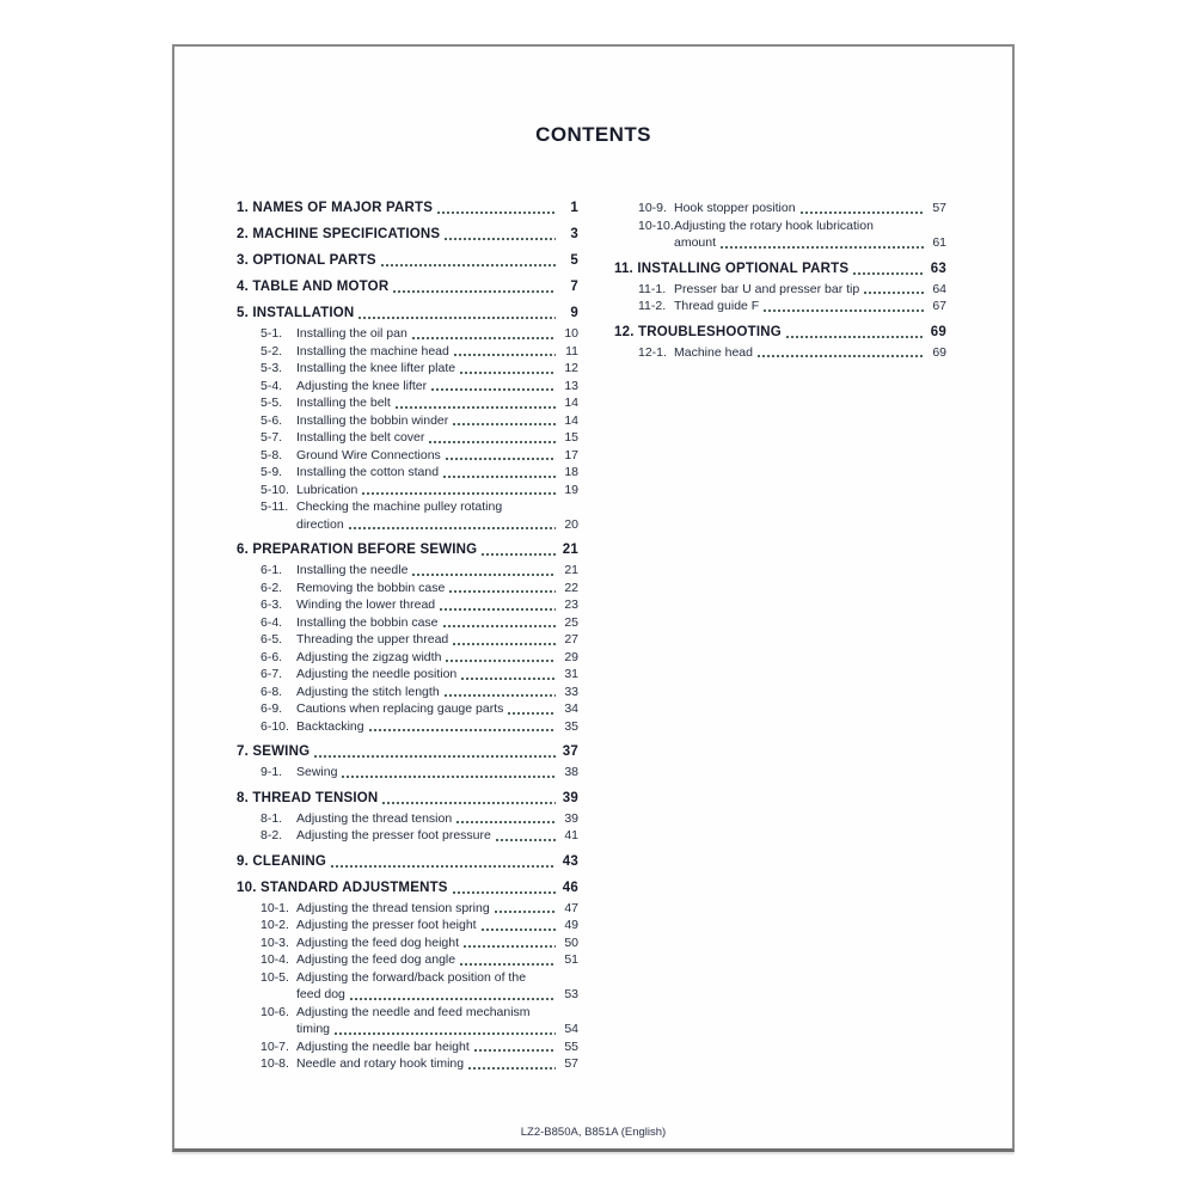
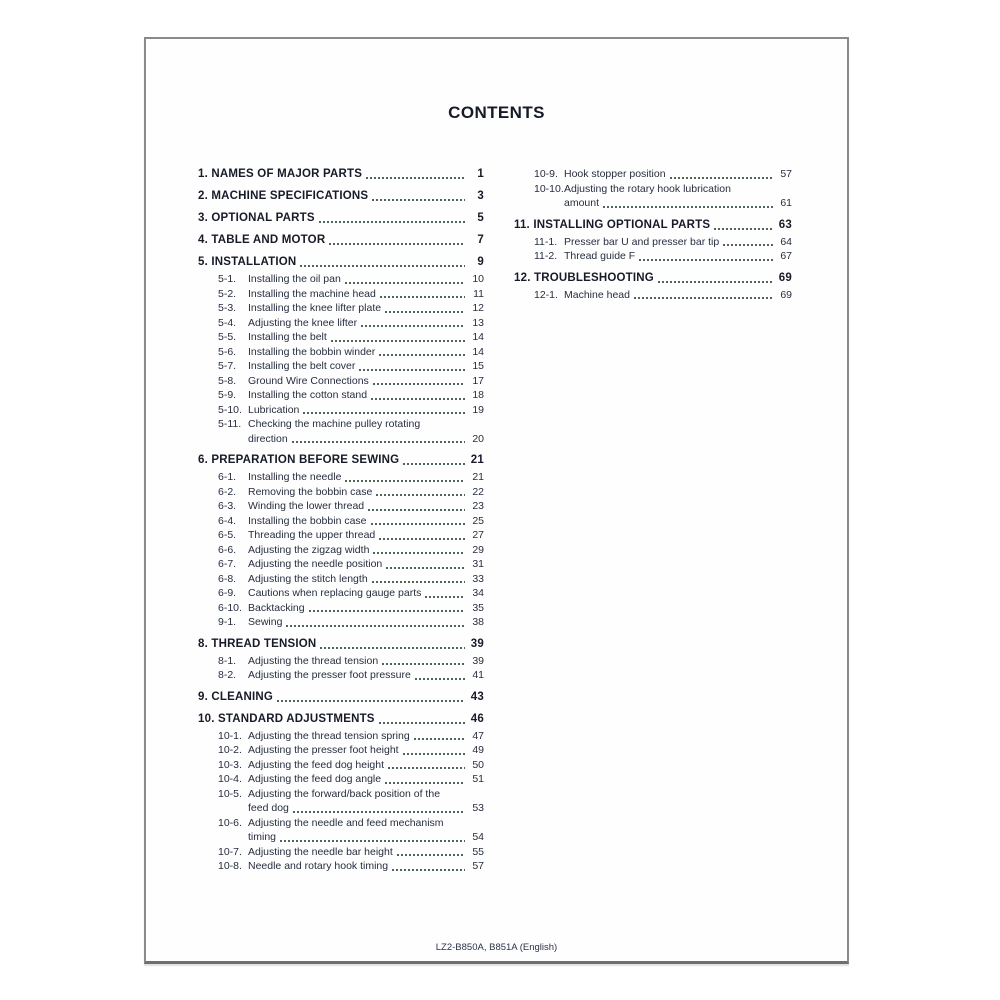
  CONTENTS
  1. NAMES OF MAJOR PARTS
  1
  2. MACHINE SPECIFICATIONS
  3
  3. OPTIONAL PARTS
  5
  4. TABLE AND MOTOR
  7
  5. INSTALLATION
  9
  5-1.
  Installing the oil pan
  10
  5-2.
  Installing the machine head
  11
  5-3.
  Installing the knee lifter plate
  12
  5-4.
  Adjusting the knee lifter
  13
  5-5.
  Installing the belt
  14
  5-6.
  Installing the bobbin winder
  14
  5-7.
  Installing the belt cover
  15
  5-8.
  Ground Wire Connections
  17
  5-9.
  Installing the cotton stand
  18
  5-10.
  Lubrication
  19
  5-11.
  Checking the machine pulley rotating
  direction
  20
  6. PREPARATION BEFORE SEWING
  21
  6-1.
  Installing the needle
  21
  6-2.
  Removing the bobbin case
  22
  6-3.
  Winding the lower thread
  23
  6-4.
  Installing the bobbin case
  25
  6-5.
  Threading the upper thread
  27
  6-6.
  Adjusting the zigzag width
  29
  6-7.
  Adjusting the needle position
  31
  6-8.
  Adjusting the stitch length
  33
  6-9.
  Cautions when replacing gauge parts
  34
  6-10.
  Backtacking
  35
- 7. SEWING
- 37
  9-1.
  Sewing
  38
  8. THREAD TENSION
  39
  8-1.
  Adjusting the thread tension
  39
  8-2.
  Adjusting the presser foot pressure
  41
  9. CLEANING
  43
  10. STANDARD ADJUSTMENTS
  46
  10-1.
  Adjusting the thread tension spring
  47
  10-2.
  Adjusting the presser foot height
  49
  10-3.
  Adjusting the feed dog height
  50
  10-4.
  Adjusting the feed dog angle
  51
  10-5.
  Adjusting the forward/back position of the
  feed dog
  53
  10-6.
  Adjusting the needle and feed mechanism
  timing
  54
  10-7.
  Adjusting the needle bar height
  55
  10-8.
  Needle and rotary hook timing
  57
  10-9.
  Hook stopper position
  57
  10-10.
  Adjusting the rotary hook lubrication
  amount
  61
  11. INSTALLING OPTIONAL PARTS
  63
  11-1.
  Presser bar U and presser bar tip
  64
  11-2.
  Thread guide F
  67
  12. TROUBLESHOOTING
  69
  12-1.
  Machine head
  69
  LZ2-B850A, B851A (English)
